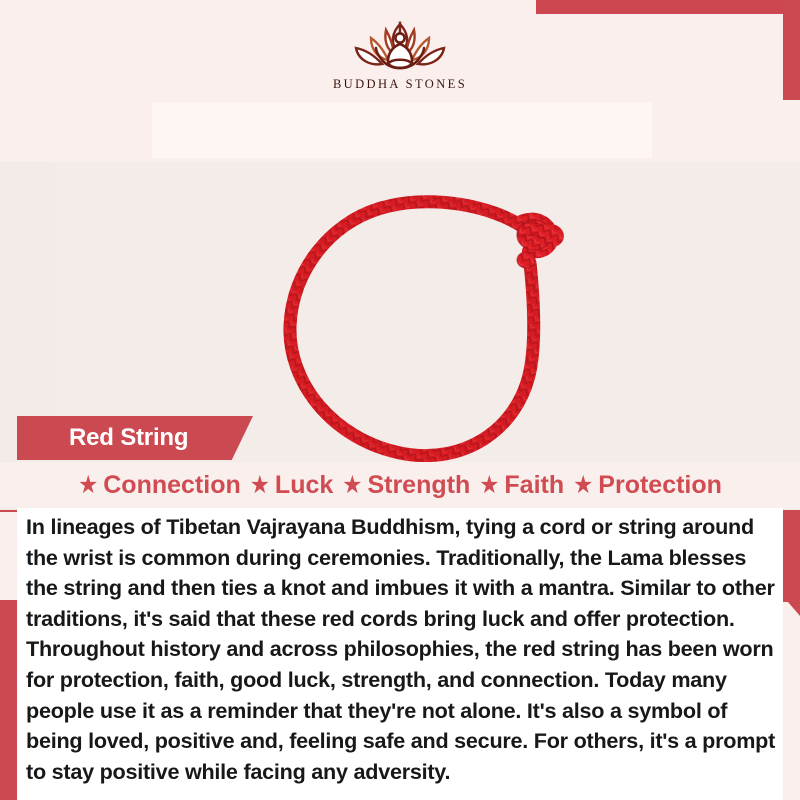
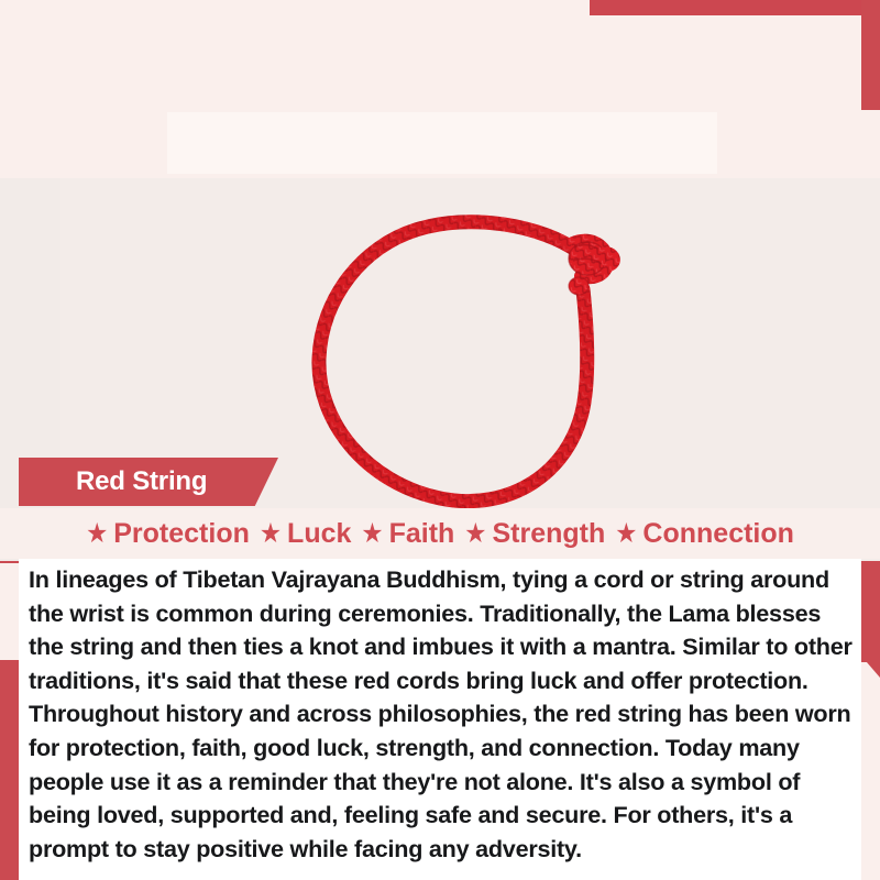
- BUDDHA STONES
  Red String
  ★
- Connection
+ Protection
  ★
  Luck
  ★
- Strength
+ Faith
  ★
- Faith
+ Strength
  ★
- Protection
+ Connection
- In lineages of Tibetan Vajrayana Buddhism, tying a cord or string around the wrist is common during ceremonies. Traditionally, the Lama blesses the string and then ties a knot and imbues it with a mantra. Similar to other traditions, it's said that these red cords bring luck and offer protection. Throughout history and across philosophies, the red string has been worn for protection, faith, good luck, strength, and connection. Today many people use it as a reminder that they're not alone. It's also a symbol of being loved, positive and, feeling safe and secure. For others, it's a prompt to stay positive while facing any adversity.
+ In lineages of Tibetan Vajrayana Buddhism, tying a cord or string around the wrist is common during ceremonies. Traditionally, the Lama blesses the string and then ties a knot and imbues it with a mantra. Similar to other traditions, it's said that these red cords bring luck and offer protection. Throughout history and across philosophies, the red string has been worn for protection, faith, good luck, strength, and connection. Today many people use it as a reminder that they're not alone. It's also a symbol of being loved, supported and, feeling safe and secure. For others, it's a prompt to stay positive while facing any adversity.
